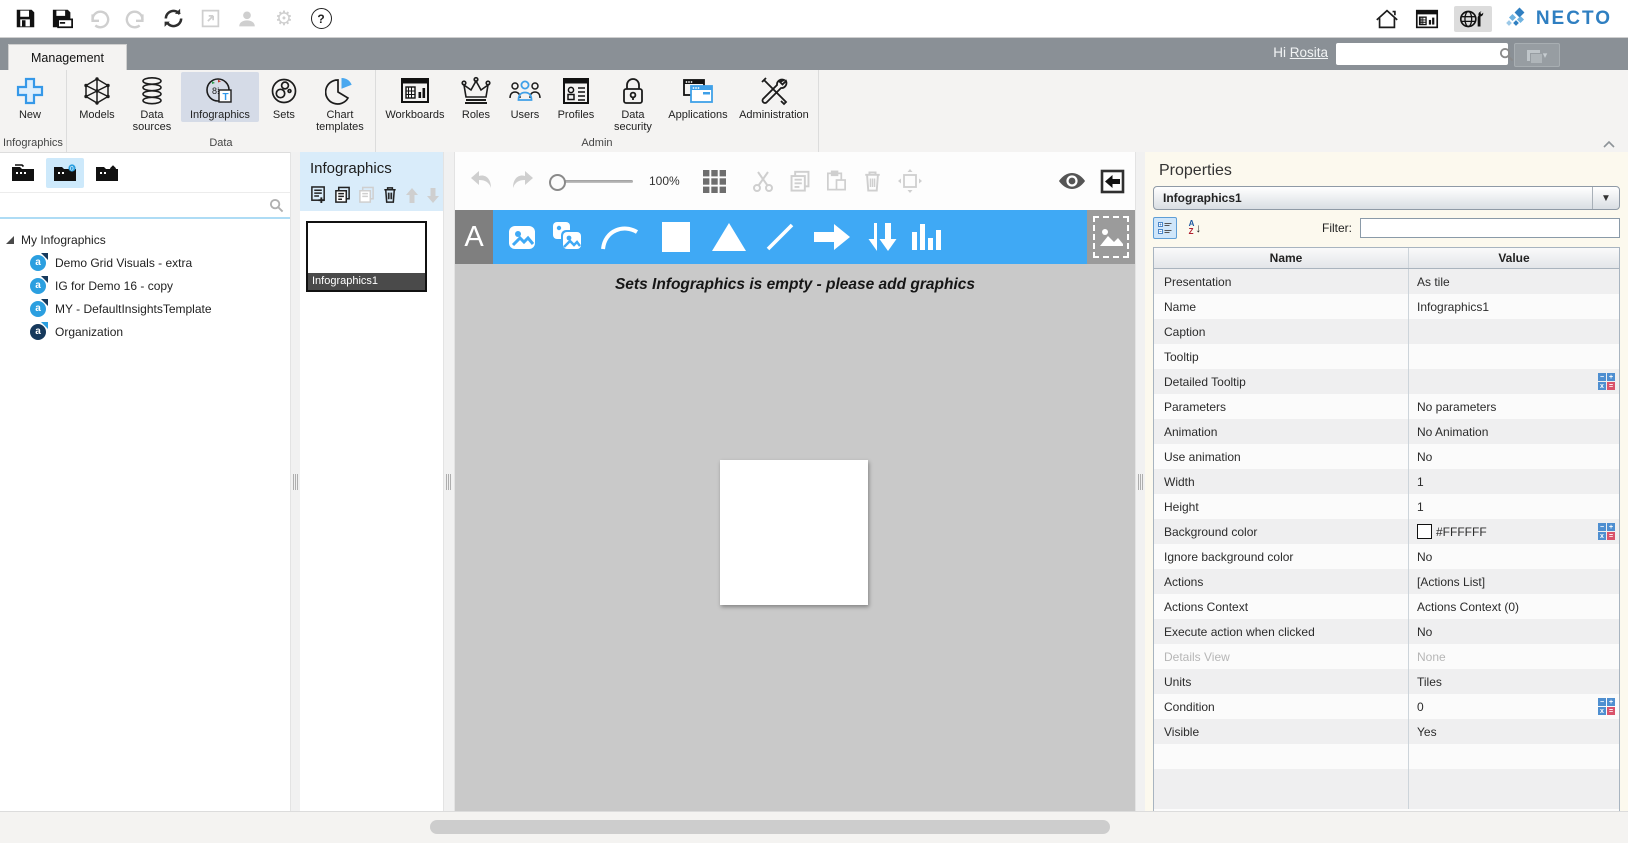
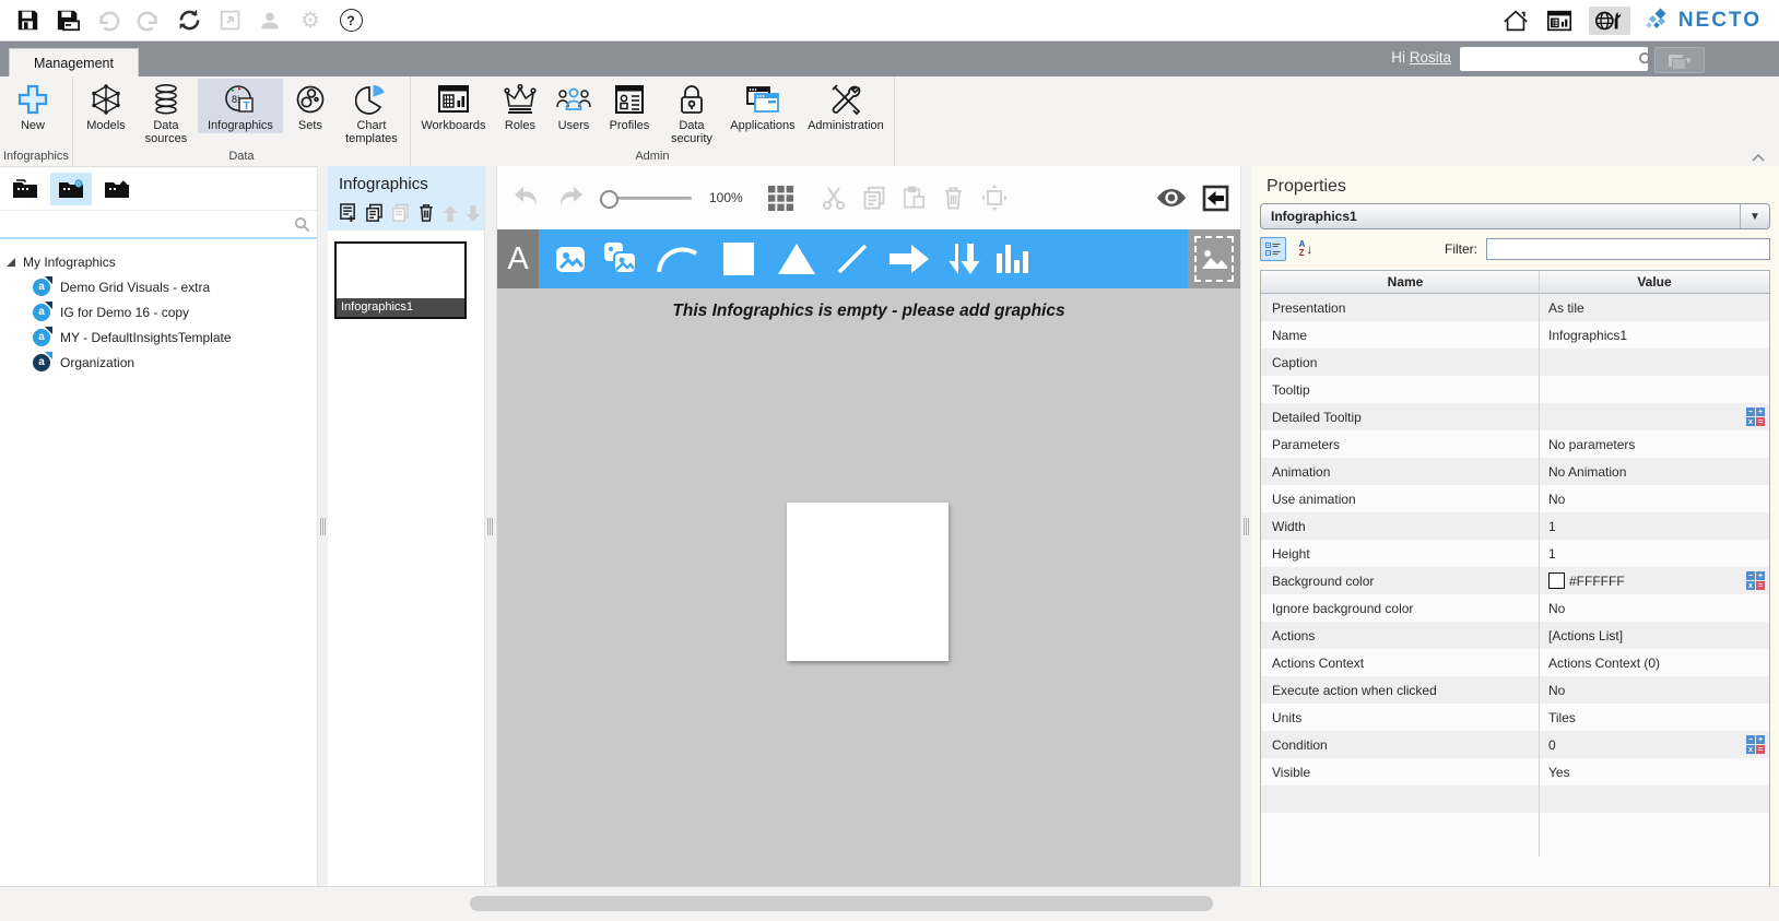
  ⚙
  ?
  NECTO
  Management
  Hi Rosita
  ▾
  New
  Infographics
  Models
  Data sources
  8⁞
  T
  Infographics
  Sets
  Chart templates
  Data
  Workboards
  Roles
  Users
  Profiles
  Data security
  Applications
  Administration
  Admin
  My Infographics
  a
  Demo Grid Visuals - extra
  a
  IG for Demo 16 - copy
  a
  MY - DefaultInsightsTemplate
  a
  Organization
  Infographics
  Infographics1
  100%
  A
- Sets Infographics is empty - please add graphics
+ This Infographics is empty - please add graphics
  Properties
  Infographics1
  ▼
  A
  Z
  ↓
  Filter:
  Name
  Value
  Presentation
  As tile
  Name
  Infographics1
  Caption
  Tooltip
  Detailed Tooltip
  Parameters
  No parameters
  Animation
  No Animation
  Use animation
  No
  Width
  1
  Height
  1
  Background color
  #FFFFFF
  Ignore background color
  No
  Actions
  [Actions List]
  Actions Context
  Actions Context (0)
  Execute action when clicked
  No
- Details View
- None
  Units
  Tiles
  Condition
  0
  Visible
  Yes
